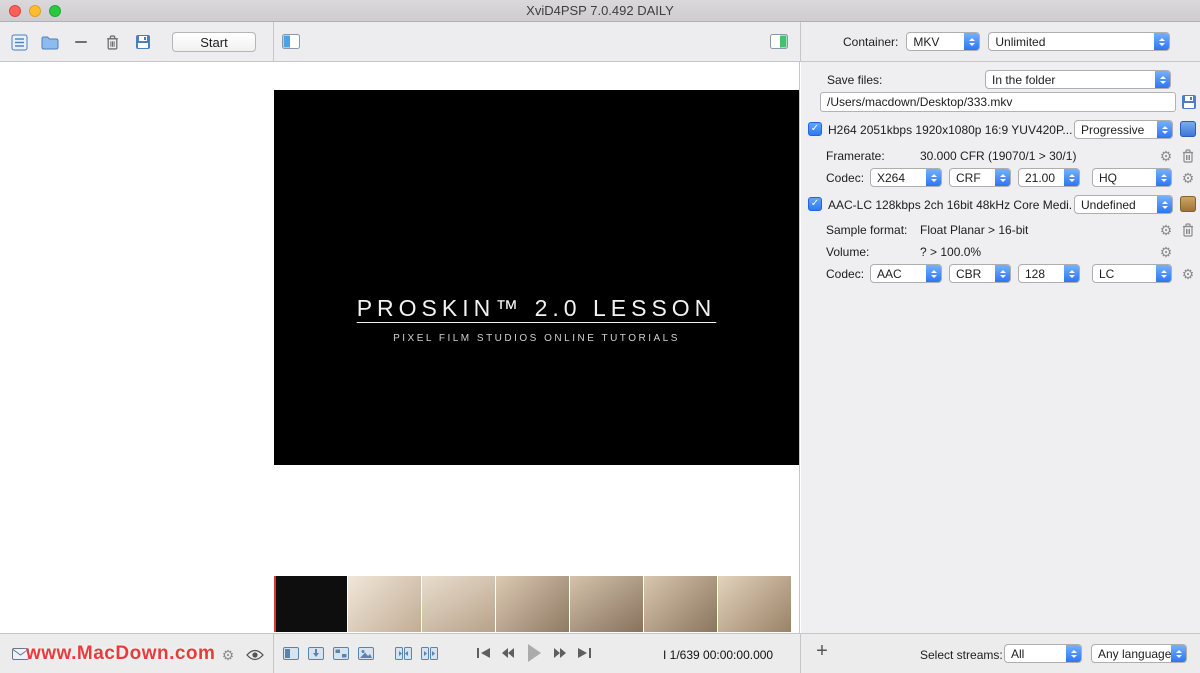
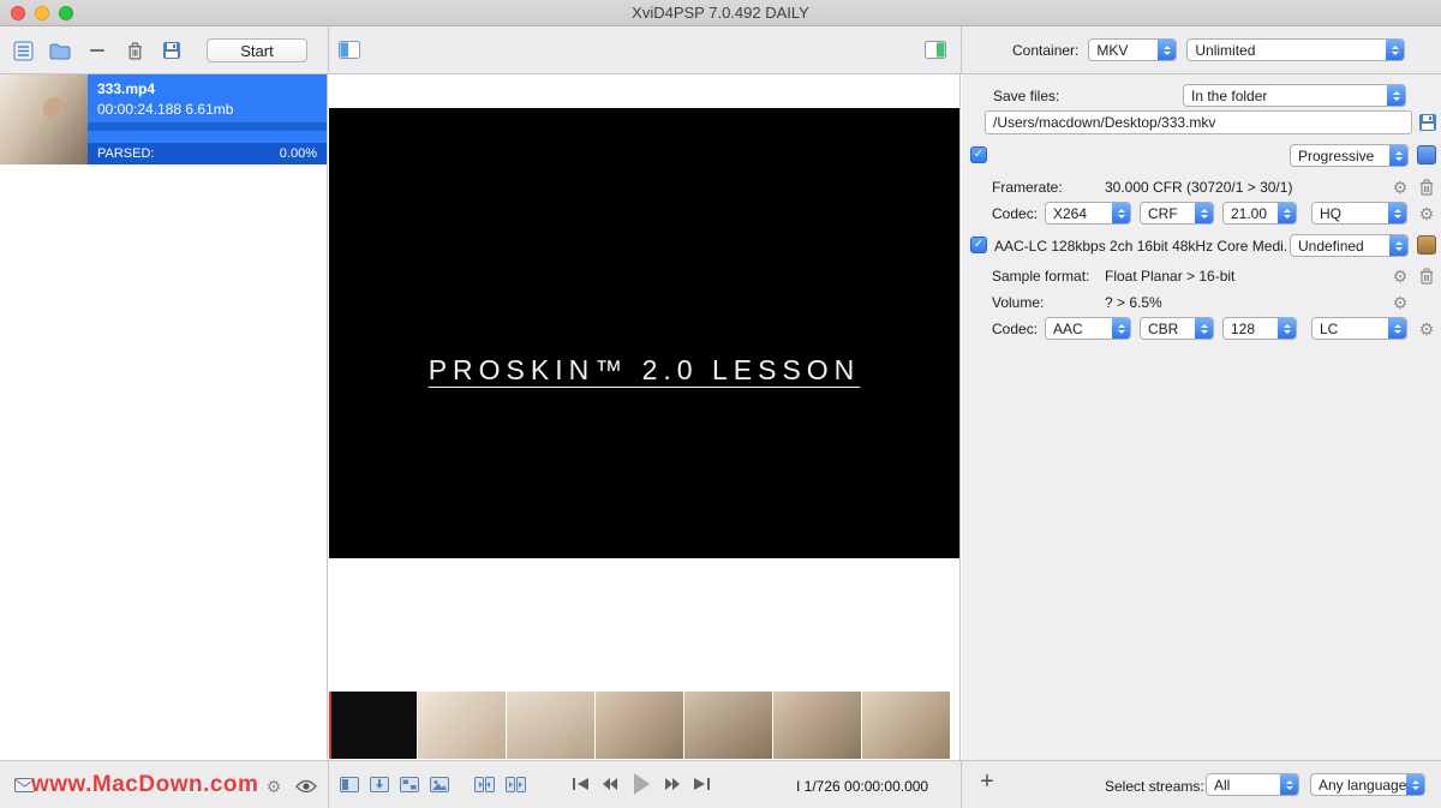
  XviD4PSP 7.0.492 DAILY
  Start
  Container:
  MKV
  Unlimited
+ 333.mp4
+ 00:00:24.188 6.61mb
+ PARSED:
+ 0.00%
  PROSKIN™ 2.0 LESSON
- PIXEL FILM STUDIOS ONLINE TUTORIALS
  Save files:
  In the folder
  /Users/macdown/Desktop/333.mkv
  ✓
- H264 2051kbps 1920x1080p 16:9 YUV420P...
  Progressive
  Framerate:
- 30.000 CFR (19070/1 > 30/1)
+ 30.000 CFR (30720/1 > 30/1)
  ⚙
  Codec:
  X264
  CRF
  21.00
  HQ
  ⚙
  ✓
  AAC-LC 128kbps 2ch 16bit 48kHz Core Medi.
  Undefined
  Sample format:
  Float Planar > 16-bit
  ⚙
  Volume:
- ? > 100.0%
+ ? > 6.5%
  ⚙
  Codec:
  AAC
  CBR
  128
  LC
  ⚙
  www.MacDown.com
  ⚙
- I 1/639 00:00:00.000
+ I 1/726 00:00:00.000
  +
  Select streams:
  All
  Any language
